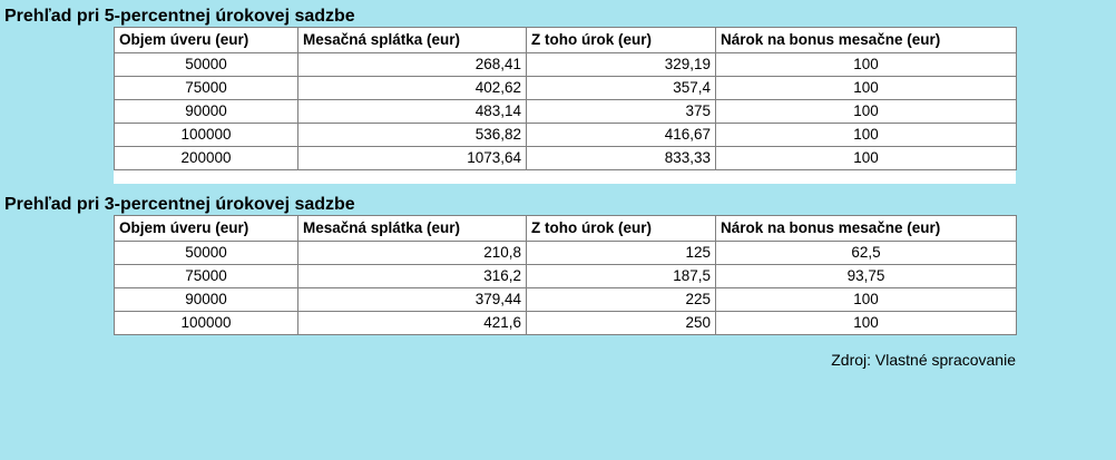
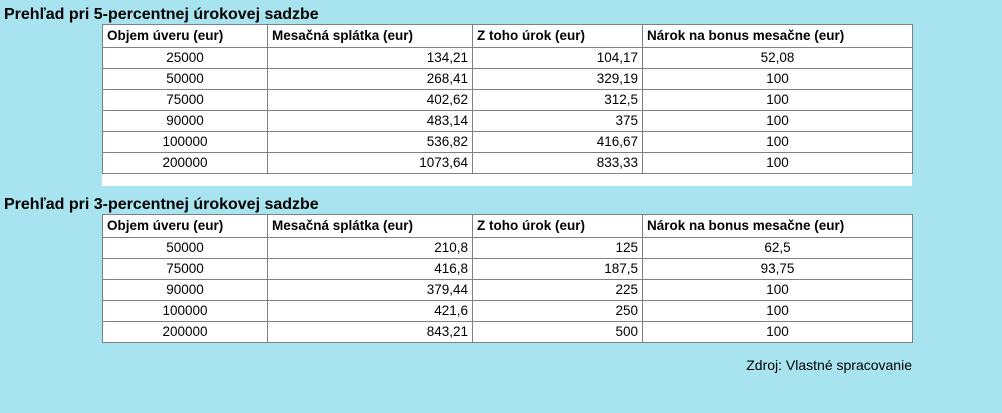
  Prehľad pri 5-percentnej úrokovej sadzbe
  Objem úveru (eur)	Mesačná splátka (eur)	Z toho úrok (eur)	Nárok na bonus mesačne (eur)
+ 25000	134,21	104,17	52,08
  50000	268,41	329,19	100
- 75000	402,62	357,4	100
+ 75000	402,62	312,5	100
  90000	483,14	375	100
  100000	536,82	416,67	100
  200000	1073,64	833,33	100
  Prehľad pri 3-percentnej úrokovej sadzbe
  Objem úveru (eur)	Mesačná splátka (eur)	Z toho úrok (eur)	Nárok na bonus mesačne (eur)
  50000	210,8	125	62,5
- 75000	316,2	187,5	93,75
+ 75000	416,8	187,5	93,75
  90000	379,44	225	100
  100000	421,6	250	100
+ 200000	843,21	500	100
  Zdroj: Vlastné spracovanie
